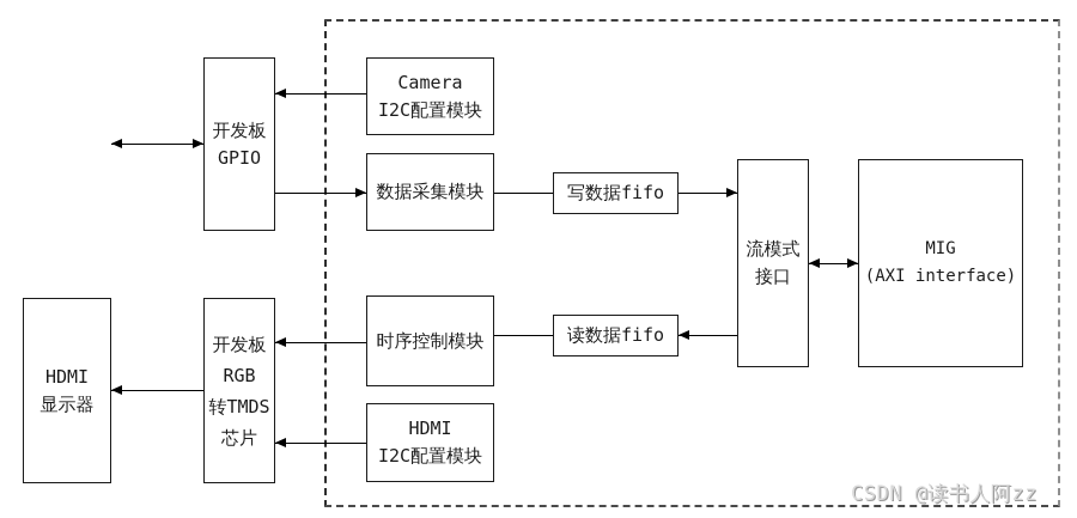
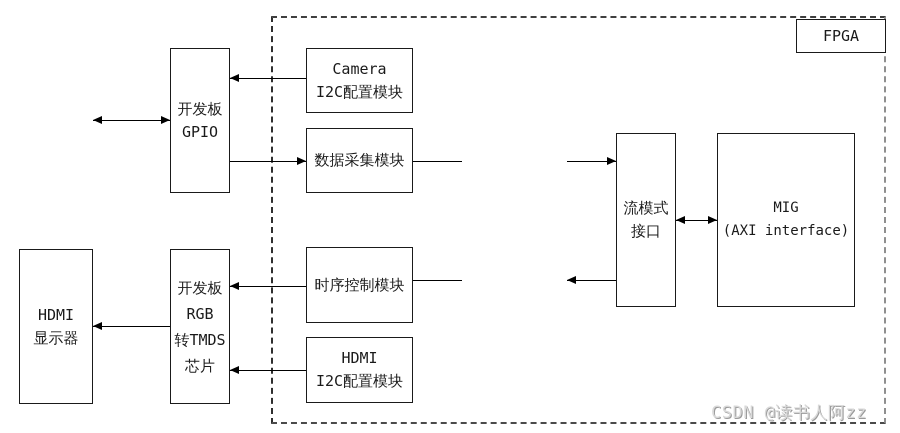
+ FPGA
  开发板
  GPIO
  Camera
  I2C配置模块
  数据采集模块
- 写数据fifo
  流模式
  接口
  MIG
  (AXI interface)
  时序控制模块
- 读数据fifo
  HDMI
  I2C配置模块
  开发板
  RGB
  转TMDS
  芯片
  HDMI
  显示器
  CSDN @读书人阿zz
